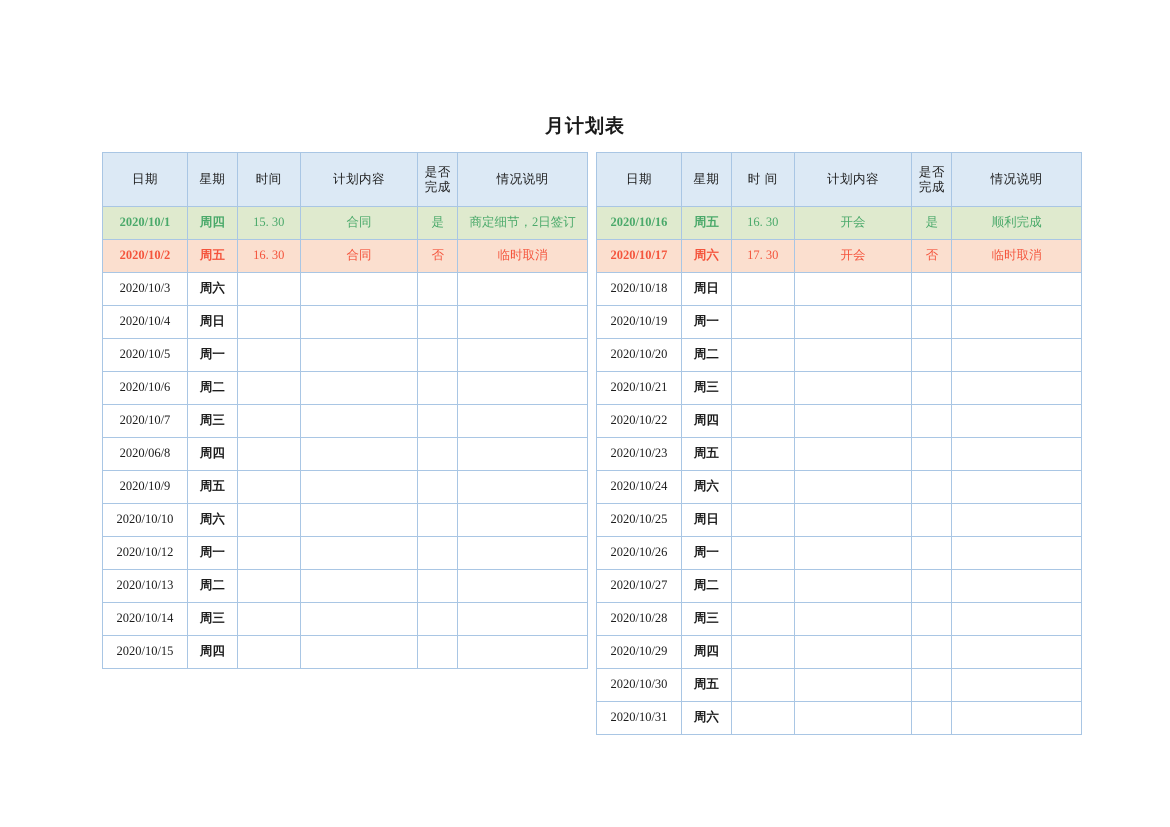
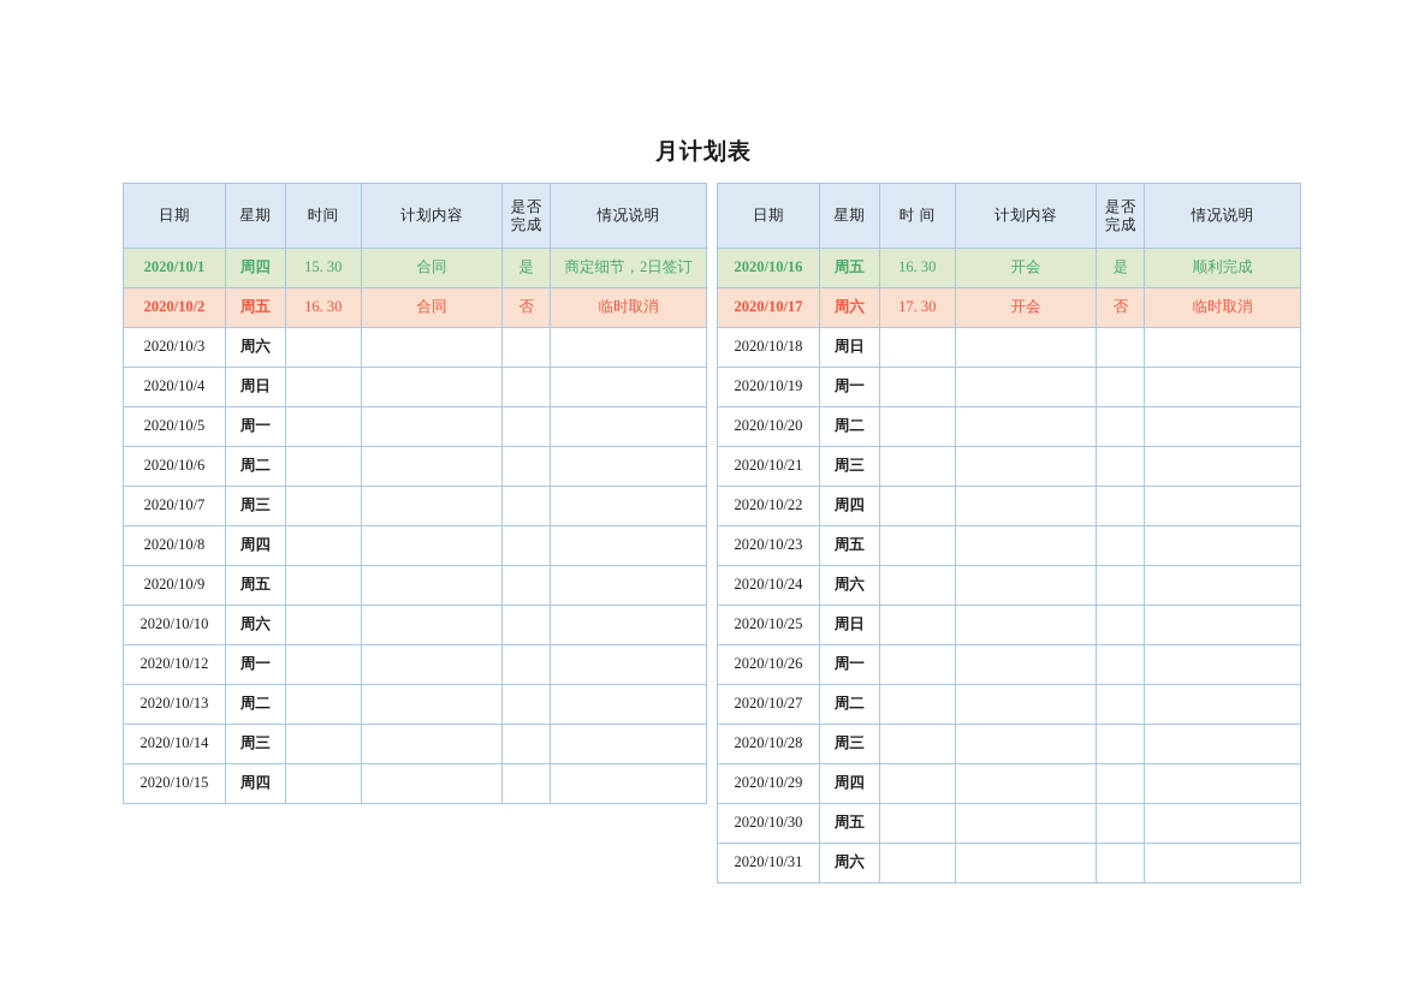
  月计划表
  日期	星期	时间	计划内容	是否 完成	情况说明
  2020/10/1	周四	15. 30	合同	是	商定细节，2日签订
  2020/10/2	周五	16. 30	合同	否	临时取消
  2020/10/3	周六
  2020/10/4	周日
  2020/10/5	周一
  2020/10/6	周二
  2020/10/7	周三
- 2020/06/8	周四
+ 2020/10/8	周四
  2020/10/9	周五
  2020/10/10	周六
  2020/10/12	周一
  2020/10/13	周二
  2020/10/14	周三
  2020/10/15	周四
  日期	星期	时 间	计划内容	是否 完成	情况说明
  2020/10/16	周五	16. 30	开会	是	顺利完成
  2020/10/17	周六	17. 30	开会	否	临时取消
  2020/10/18	周日
  2020/10/19	周一
  2020/10/20	周二
  2020/10/21	周三
  2020/10/22	周四
  2020/10/23	周五
  2020/10/24	周六
  2020/10/25	周日
  2020/10/26	周一
  2020/10/27	周二
  2020/10/28	周三
  2020/10/29	周四
  2020/10/30	周五
  2020/10/31	周六
